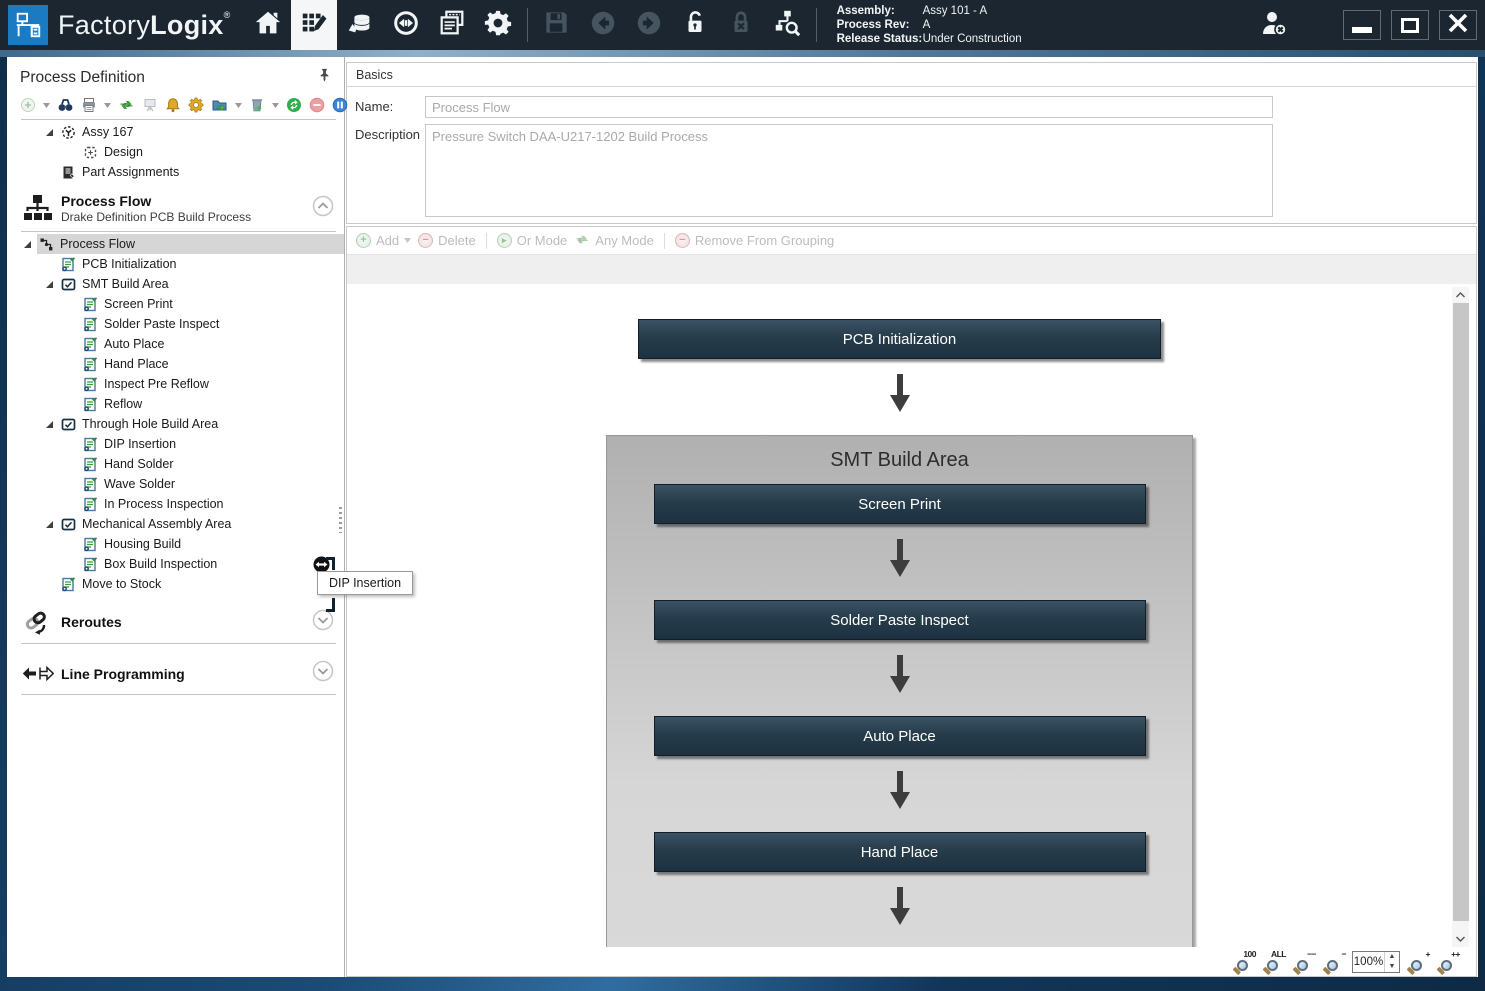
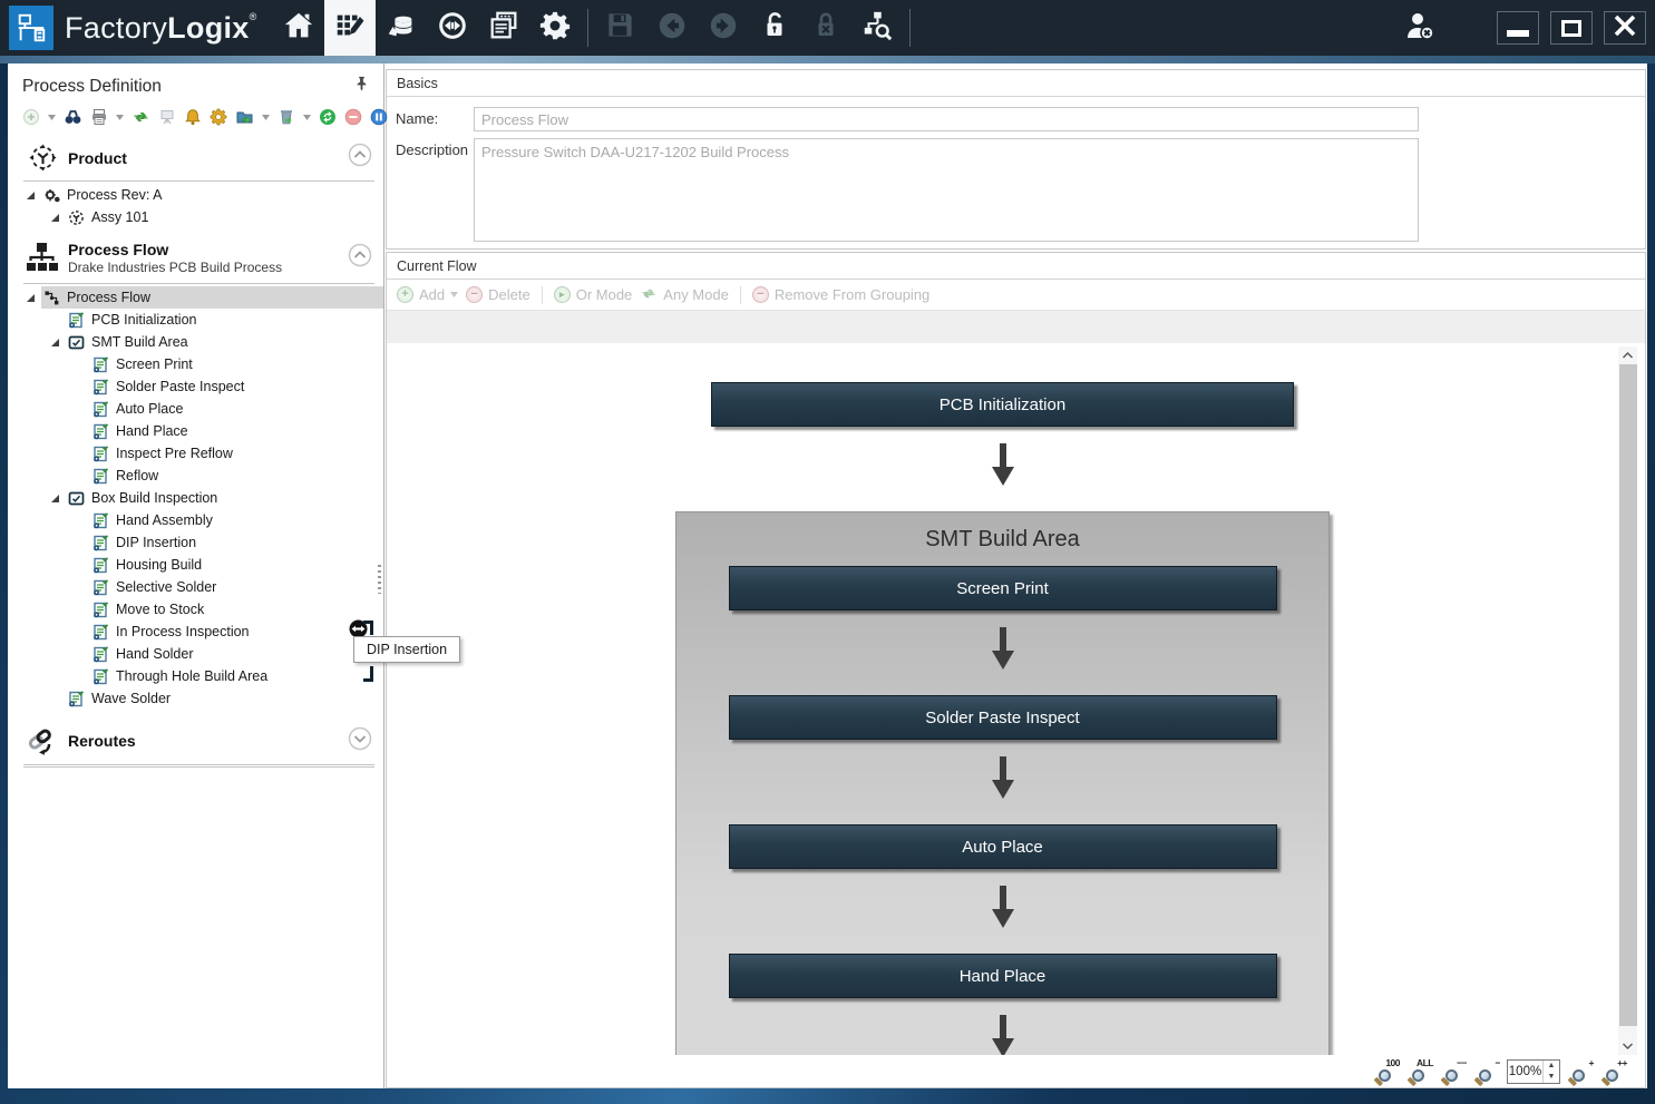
  FactoryLogix®
- Assembly:
- Assy 101 - A
- Process Rev:
- A
- Release Status:
- Under Construction
  Process Definition
+ Product
+ Process Rev: A
- Assy 167
+ Assy 101
- Design
- Part Assignments
  Process Flow
- Drake Definition PCB Build Process
+ Drake Industries PCB Build Process
  Process Flow
  PCB Initialization
  SMT Build Area
  Screen Print
  Solder Paste Inspect
  Auto Place
  Hand Place
  Inspect Pre Reflow
  Reflow
- Through Hole Build Area
+ Box Build Inspection
+ Hand Assembly
  DIP Insertion
- Hand Solder
+ Housing Build
+ Selective Solder
- Wave Solder
+ Move to Stock
  In Process Inspection
- Mechanical Assembly Area
- Housing Build
+ Hand Solder
- Box Build Inspection
+ Through Hole Build Area
- Move to Stock
+ Wave Solder
  Reroutes
- Line Programming
  DIP Insertion
  Basics
  Name:
  Process Flow
  Description
  Pressure Switch DAA-U217-1202 Build Process
+ Current Flow
  +
  Add
  −
  Delete
  ▸
  Or Mode
  Any Mode
  −
  Remove From Grouping
  PCB Initialization
  SMT Build Area
  Screen Print
  Solder Paste Inspect
  Auto Place
  Hand Place
  100
  ALL
  −−
  −
  100%
  +
  ++
